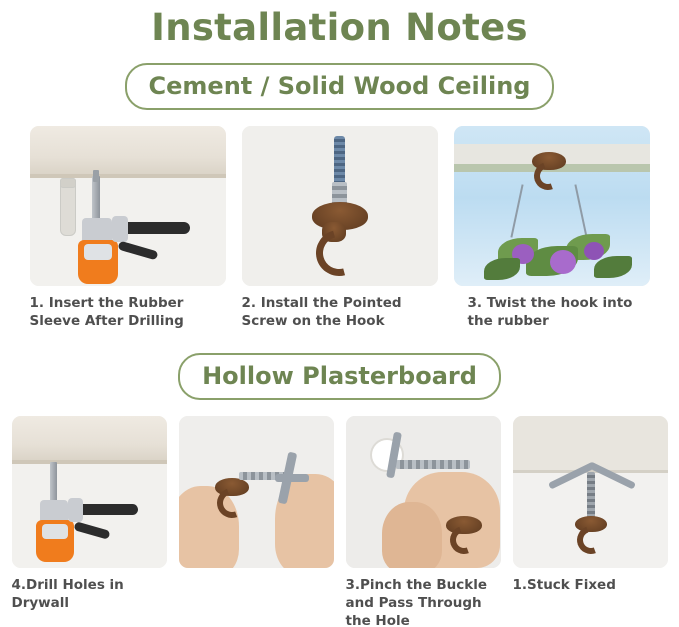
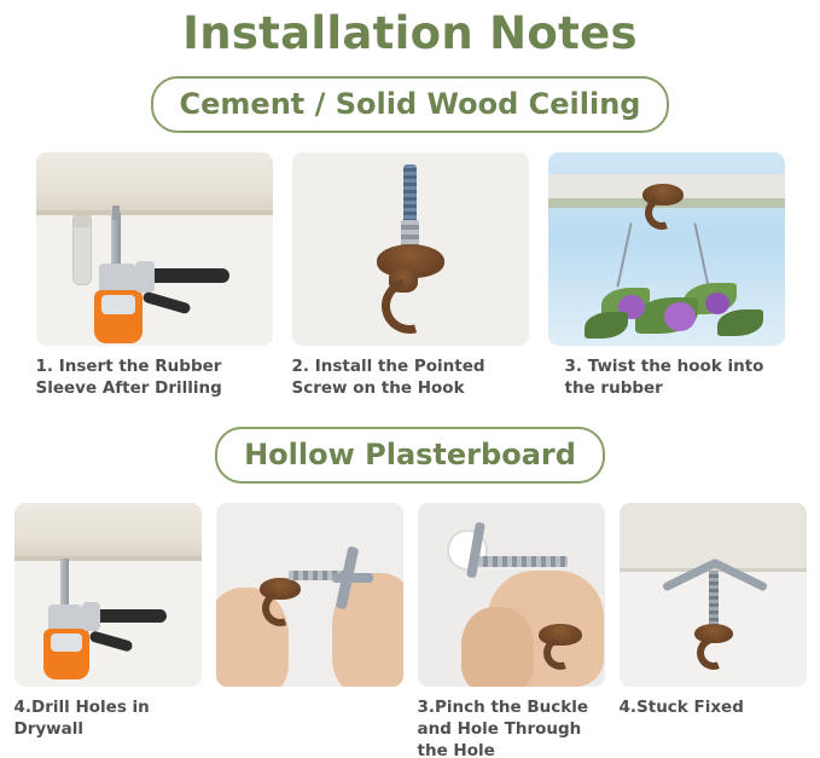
  Installation Notes
  Cement / Solid Wood Ceiling
  1. Insert the Rubber Sleeve After Drilling
  2. Install the Pointed Screw on the Hook
  3. Twist the hook into the rubber
  Hollow Plasterboard
  4.Drill Holes in Drywall
- 3.Pinch the Buckle and Pass Through the Hole
+ 3.Pinch the Buckle and Hole Through the Hole
- 1.Stuck Fixed
+ 4.Stuck Fixed
